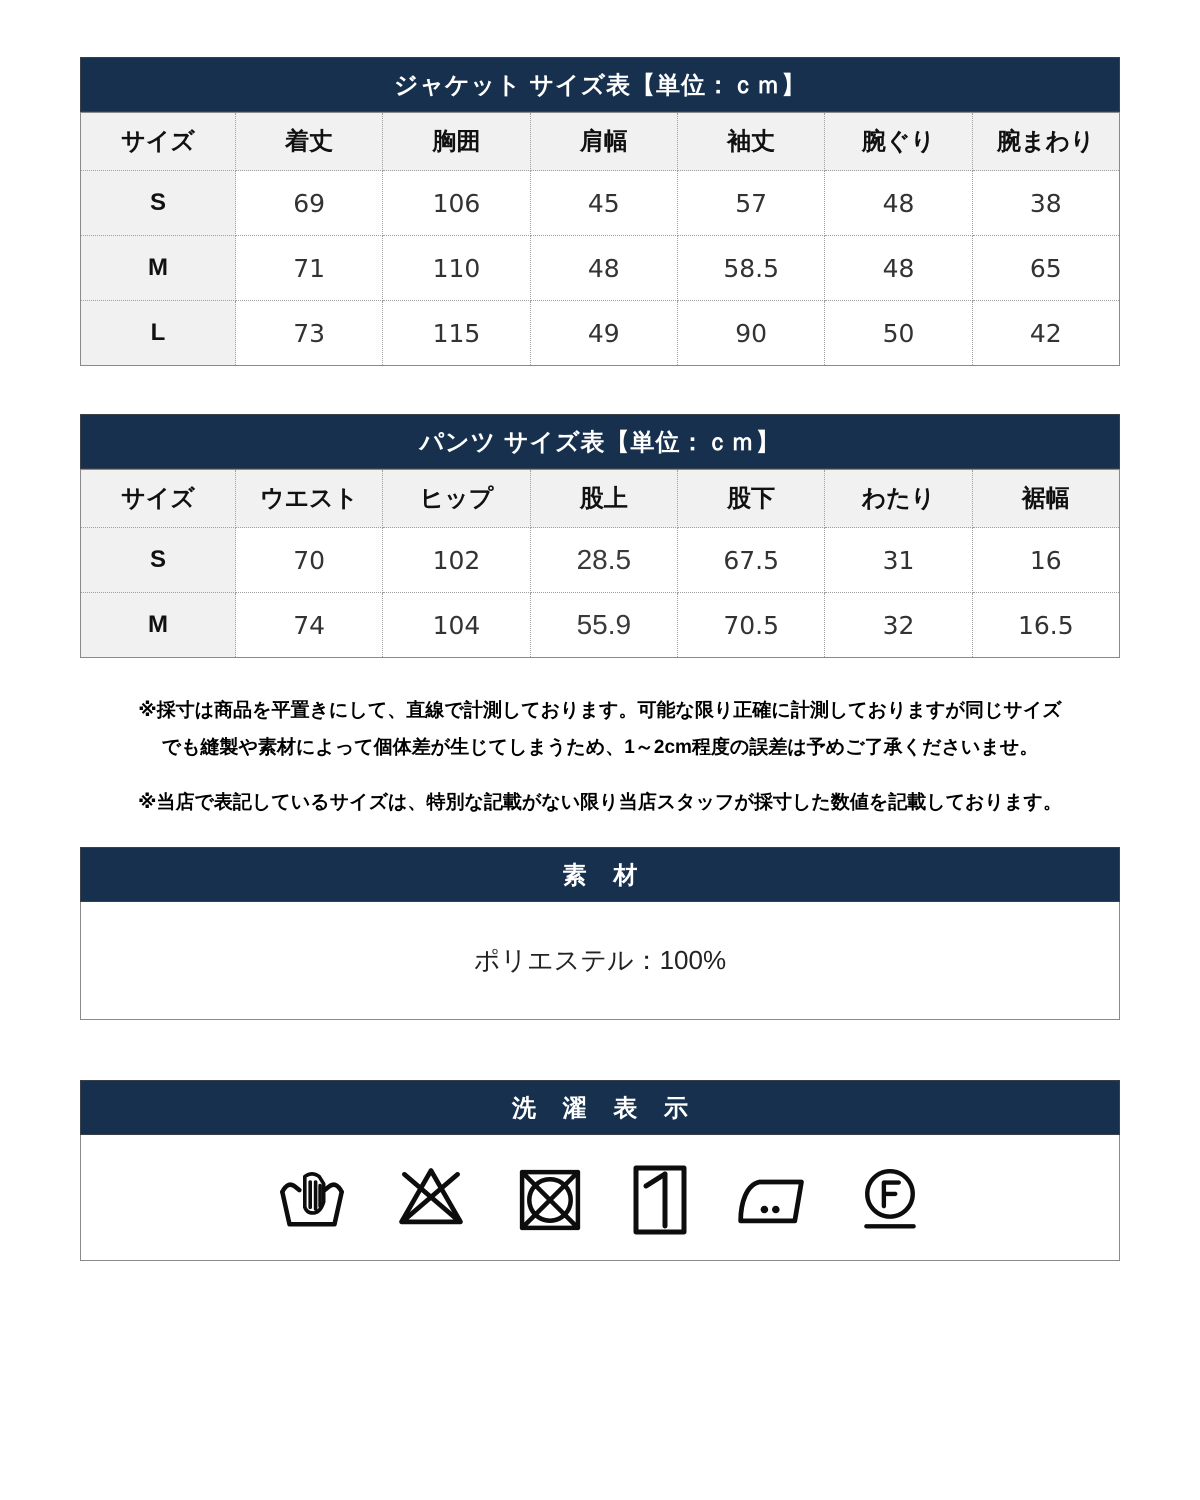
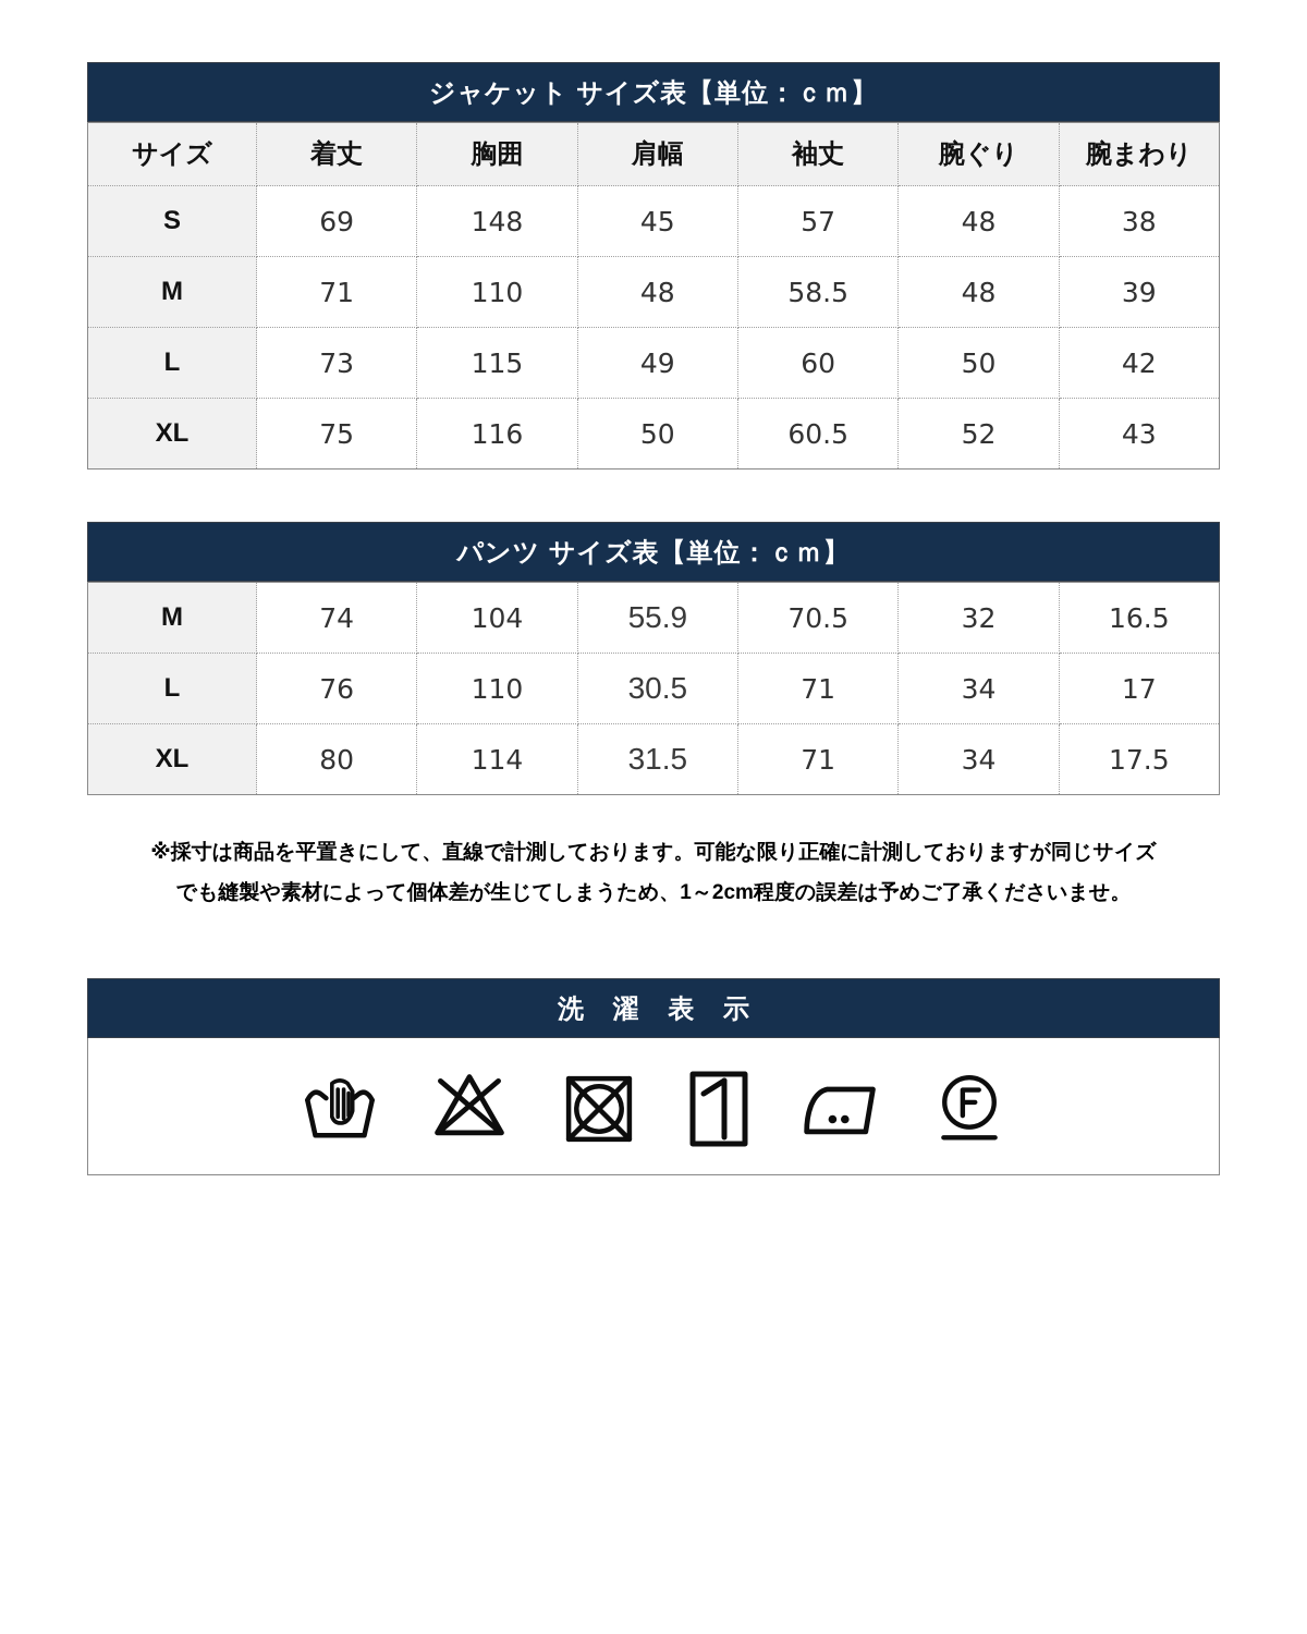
  ジャケット サイズ表【単位：ｃｍ】
  サイズ	着丈	胸囲	肩幅	袖丈	腕ぐり	腕まわり
- S	69	106	45	57	48	38
+ S	69	148	45	57	48	38
- M	71	110	48	58.5	48	65
+ M	71	110	48	58.5	48	39
- L	73	115	49	90	50	42
+ L	73	115	49	60	50	42
+ XL	75	116	50	60.5	52	43
  パンツ サイズ表【単位：ｃｍ】
- サイズ	ウエスト	ヒップ	股上	股下	わたり	裾幅
- S	70	102	28.5	67.5	31	16
  M	74	104	55.9	70.5	32	16.5
+ L	76	110	30.5	71	34	17
+ XL	80	114	31.5	71	34	17.5
  ※採寸は商品を平置きにして、直線で計測しております。可能な限り正確に計測しておりますが同じサイズ
  でも縫製や素材によって個体差が生じてしまうため、1～2cm程度の誤差は予めご了承くださいませ。
- ※当店で表記しているサイズは、特別な記載がない限り当店スタッフが採寸した数値を記載しております。
- 素 材
- ポリエステル：100%
  洗 濯 表 示
